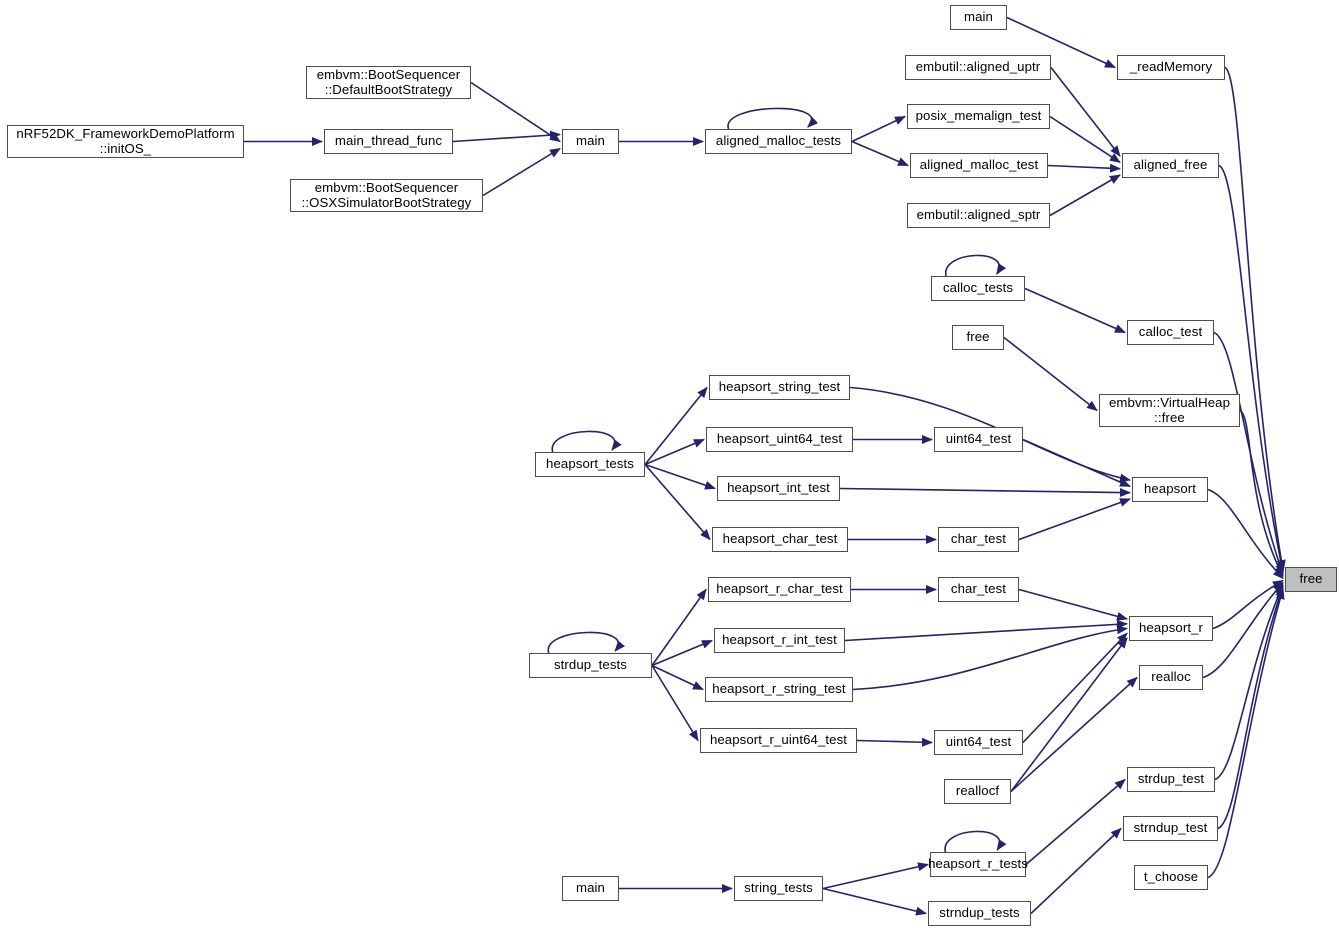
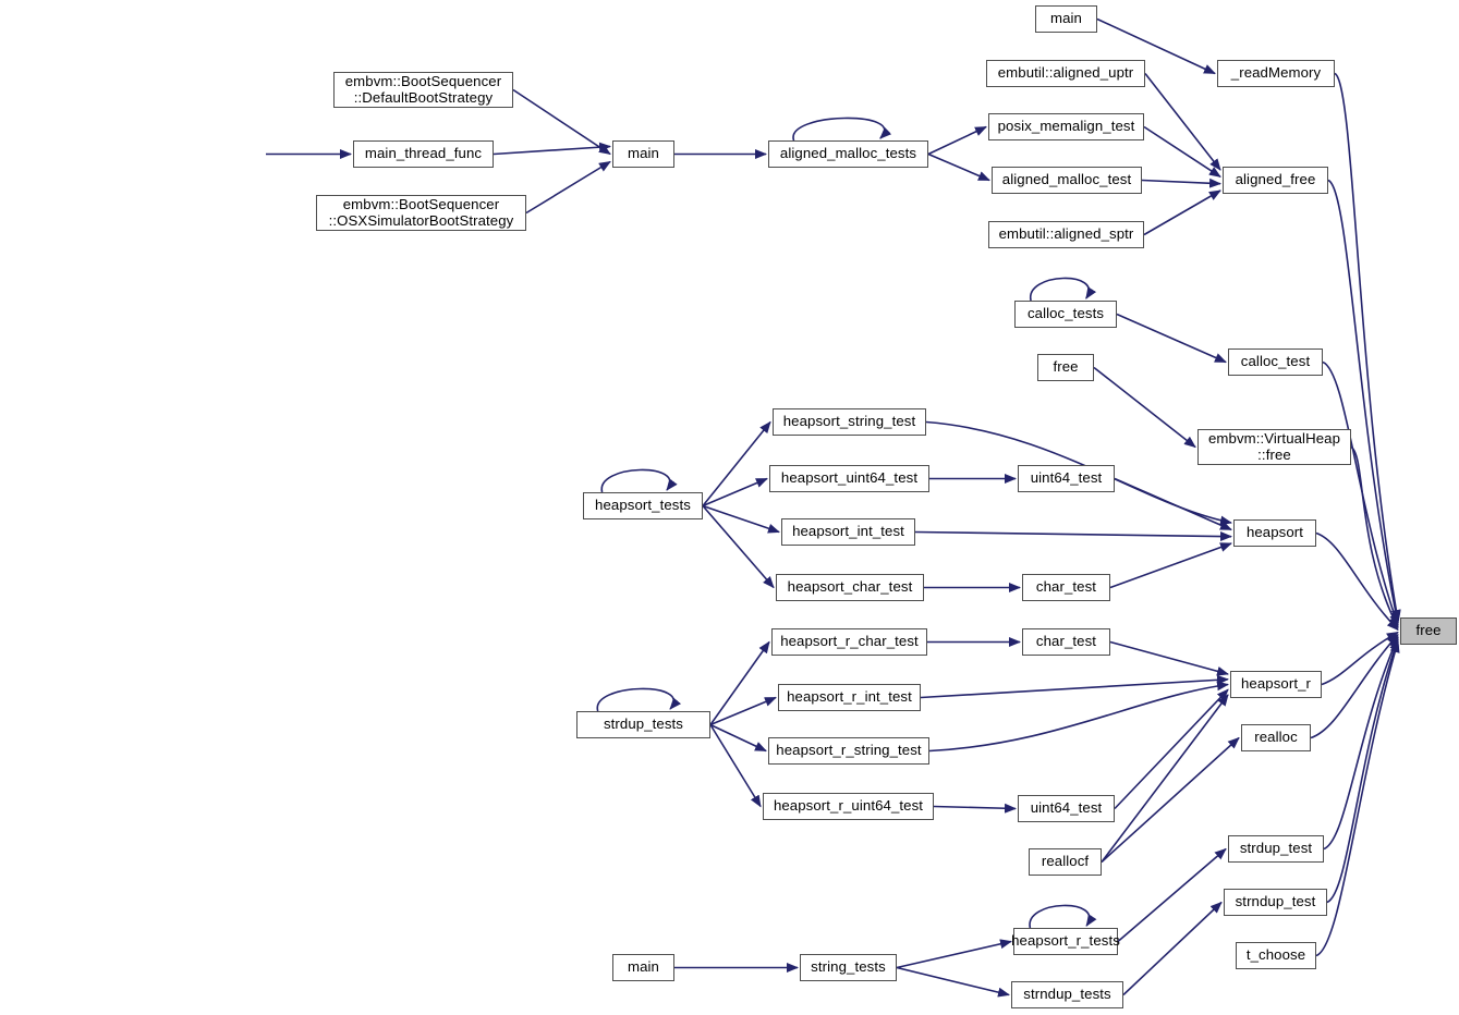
- nRF52DK_FrameworkDemoPlatform
- ::initOS_
  embvm::BootSequencer
  ::DefaultBootStrategy
  main_thread_func
  embvm::BootSequencer
  ::OSXSimulatorBootStrategy
  main
  aligned_malloc_tests
  main
  embutil::aligned_uptr
  _readMemory
  posix_memalign_test
  aligned_malloc_test
  aligned_free
  embutil::aligned_sptr
  calloc_tests
  calloc_test
  free
  embvm::VirtualHeap
  ::free
  heapsort_string_test
  heapsort_tests
  heapsort_uint64_test
  uint64_test
  heapsort_int_test
  heapsort
  heapsort_char_test
  char_test
  free
  heapsort_r_char_test
  char_test
  strdup_tests
  heapsort_r_int_test
  heapsort_r
  heapsort_r_string_test
  realloc
  heapsort_r_uint64_test
  uint64_test
  reallocf
  strdup_test
  strndup_test
  heapsort_r_tests
  t_choose
  main
  string_tests
  strndup_tests
